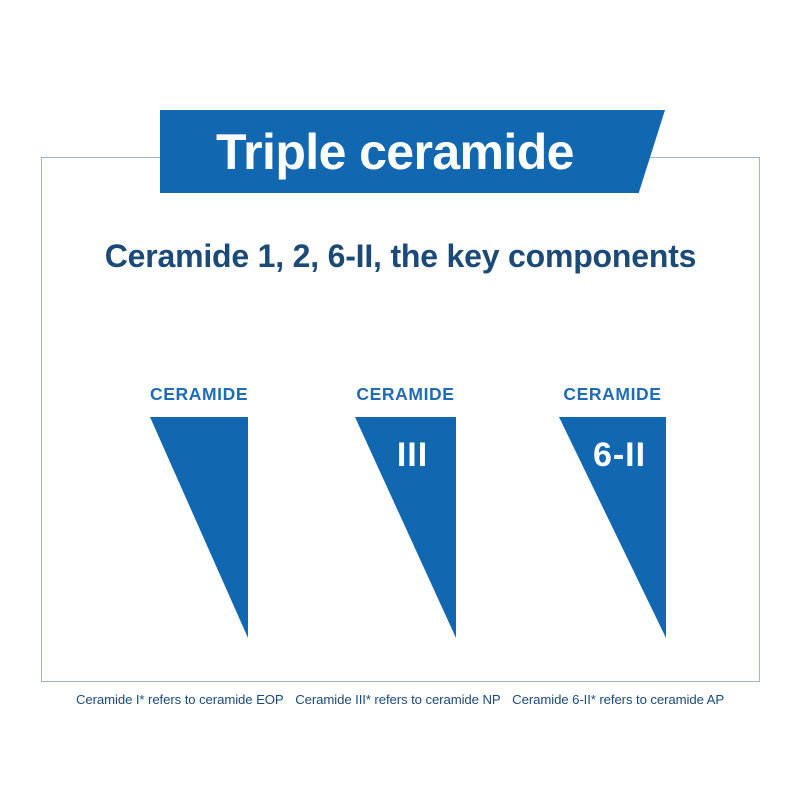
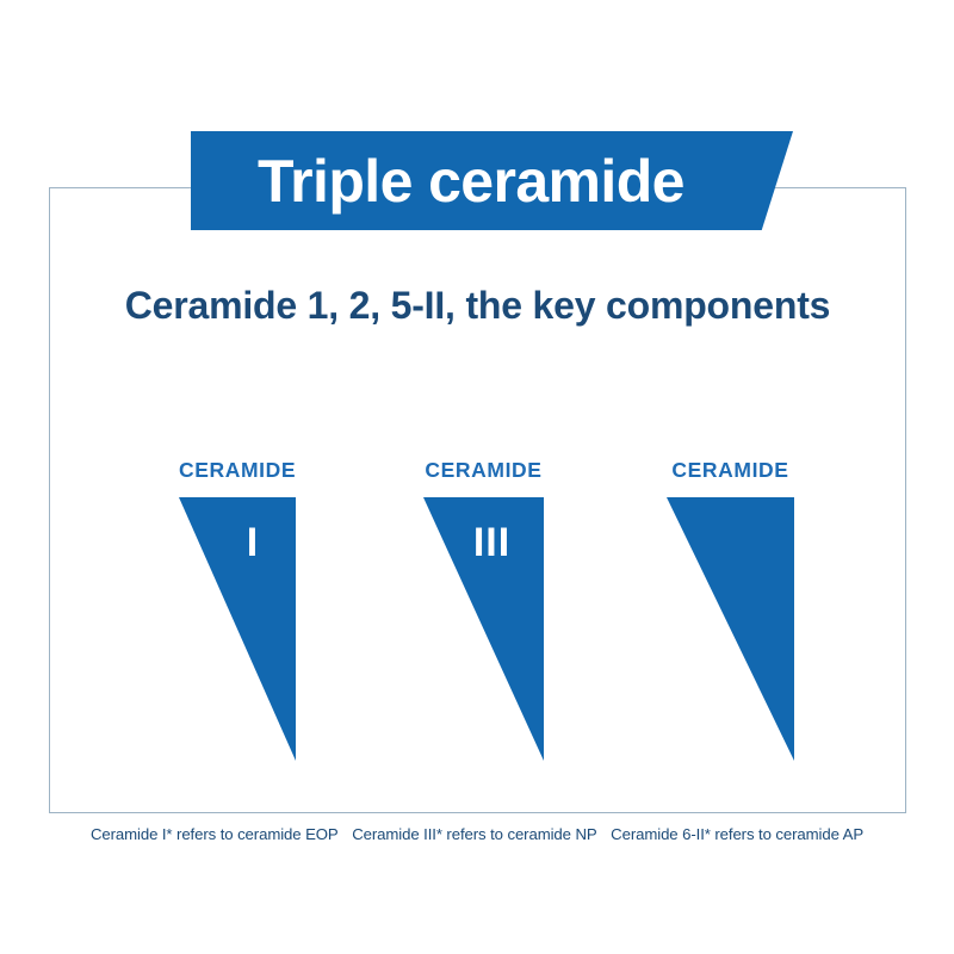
  Triple ceramide
- Ceramide 1, 2, 6-II, the key components
+ Ceramide 1, 2, 5-II, the key components
  CERAMIDE
+ I
  CERAMIDE
  III
  CERAMIDE
- 6-II
  Ceramide I* refers to ceramide EOP Ceramide III* refers to ceramide NP Ceramide 6-II* refers to ceramide AP
